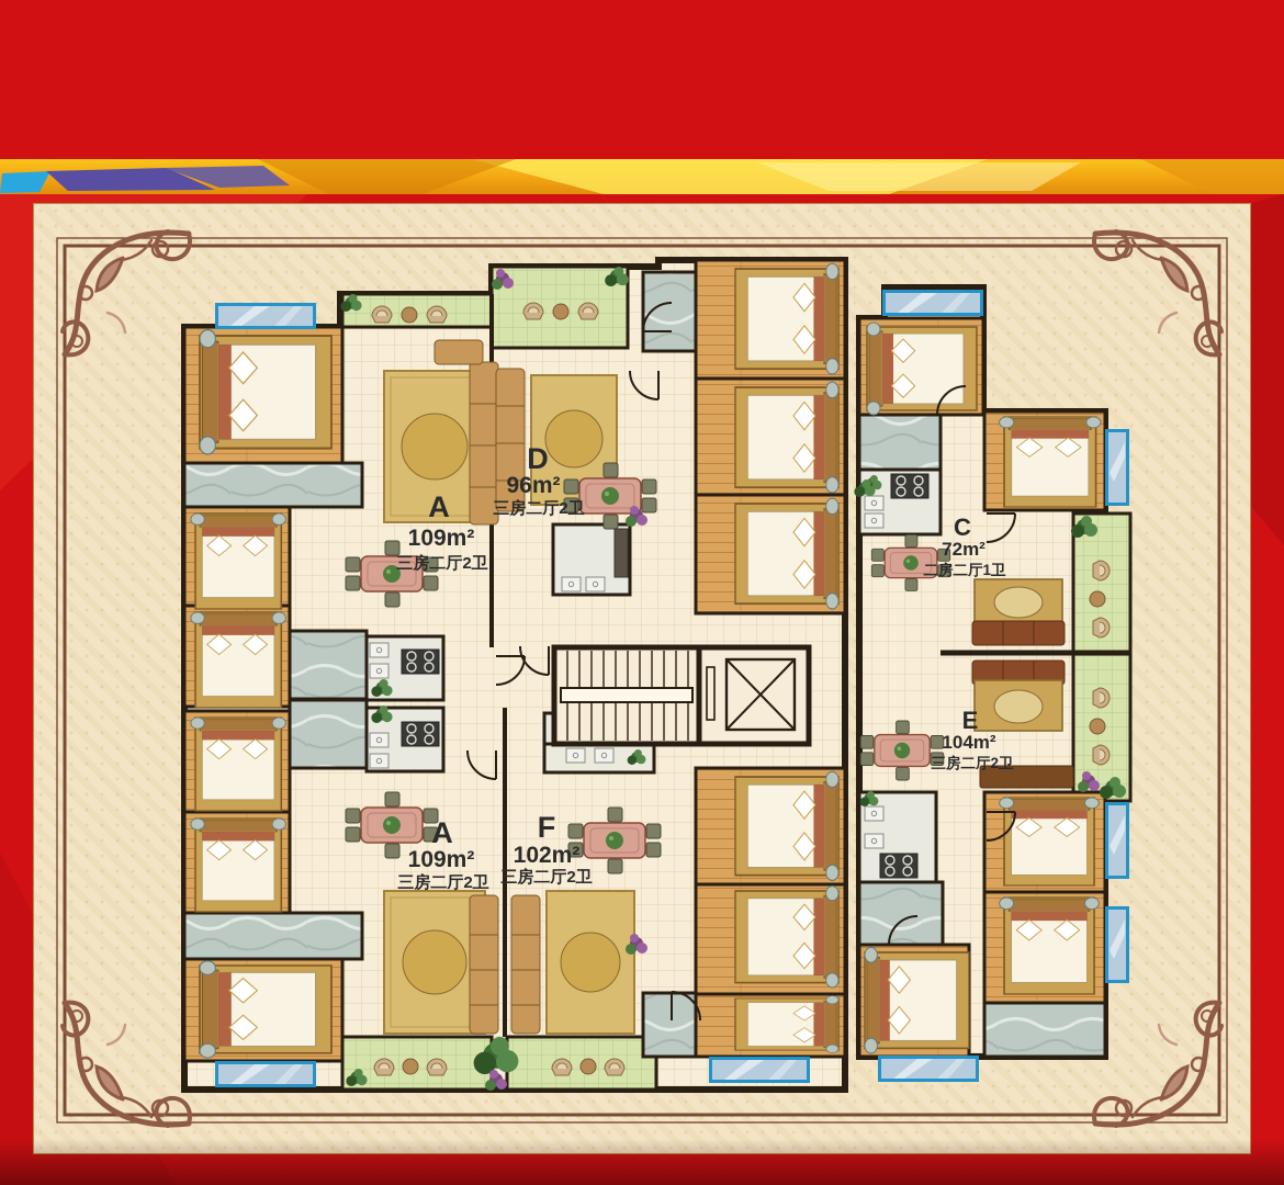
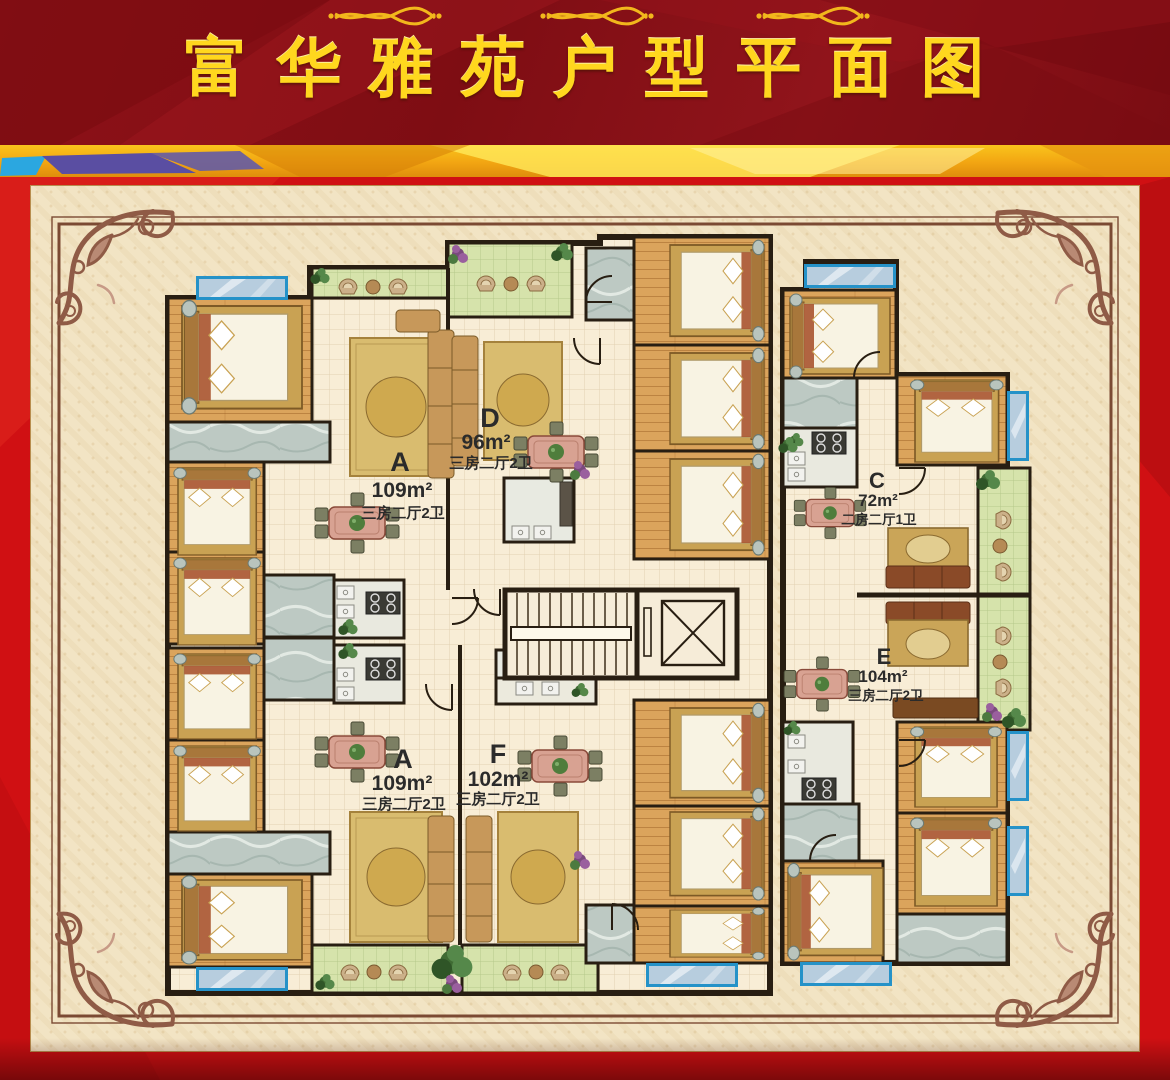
+ 富华雅苑户型平面图
  A
  109m²
  三房二厅2卫
  D
  96m²
  三房二厅2卫
  A
  109m²
  三房二厅2卫
  F
  102m²
  三房二厅2卫
  C
  72m²
  二房二厅1卫
  E
  104m²
  三房二厅2卫
